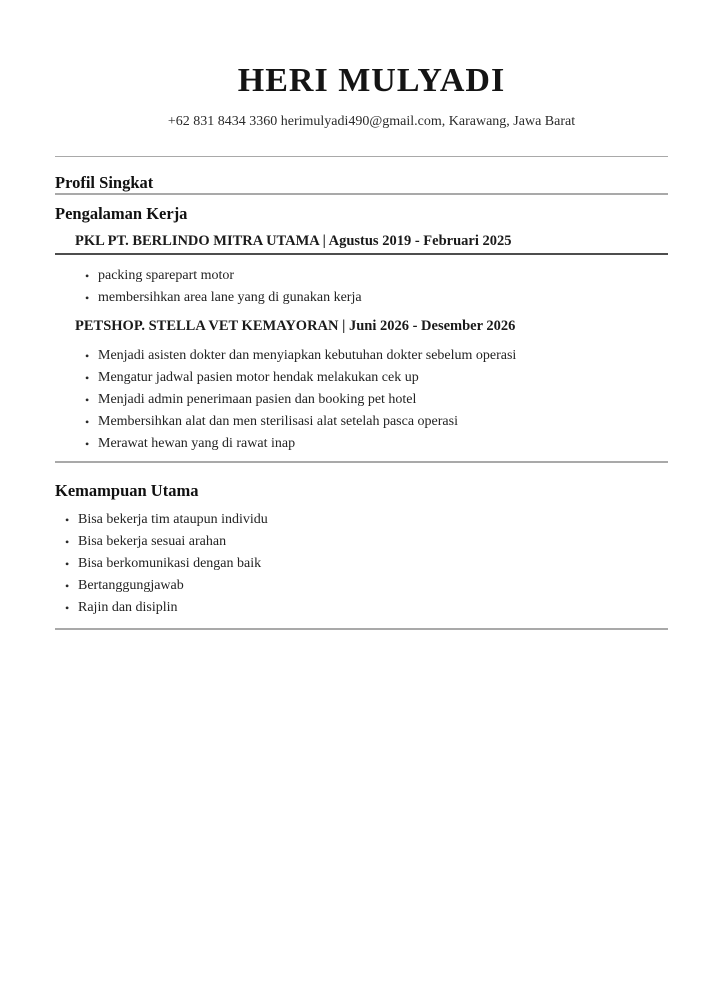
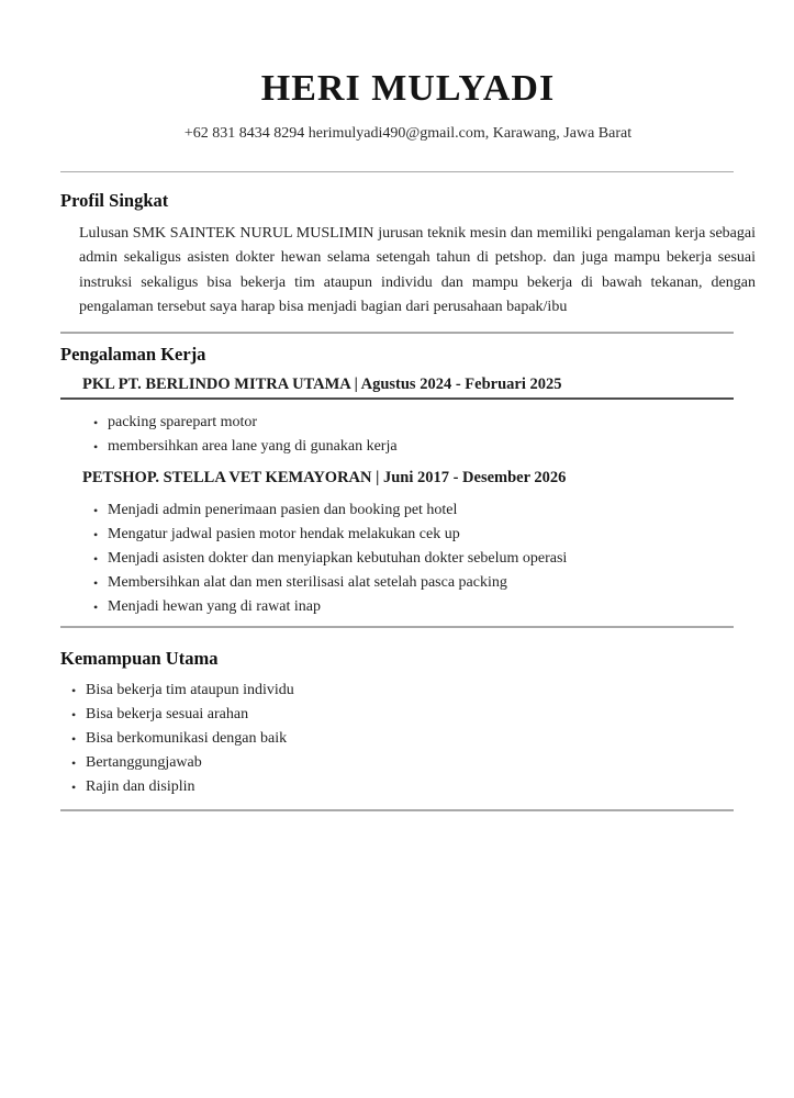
  HERI MULYADI
- +62 831 8434 3360 herimulyadi490@gmail.com, Karawang, Jawa Barat
+ +62 831 8434 8294 herimulyadi490@gmail.com, Karawang, Jawa Barat
  Profil Singkat
+ Lulusan SMK SAINTEK NURUL MUSLIMIN jurusan teknik mesin dan memiliki pengalaman kerja sebagai admin sekaligus asisten dokter hewan selama setengah tahun di petshop. dan juga mampu bekerja sesuai instruksi sekaligus bisa bekerja tim ataupun individu dan mampu bekerja di bawah tekanan, dengan pengalaman tersebut saya harap bisa menjadi bagian dari perusahaan bapak/ibu
  Pengalaman Kerja
- PKL PT. BERLINDO MITRA UTAMA | Agustus 2019 - Februari 2025
+ PKL PT. BERLINDO MITRA UTAMA | Agustus 2024 - Februari 2025
  packing sparepart motor
  membersihkan area lane yang di gunakan kerja
- PETSHOP. STELLA VET KEMAYORAN | Juni 2026 - Desember 2026
+ PETSHOP. STELLA VET KEMAYORAN | Juni 2017 - Desember 2026
- Menjadi asisten dokter dan menyiapkan kebutuhan dokter sebelum operasi
+ Menjadi admin penerimaan pasien dan booking pet hotel
  Mengatur jadwal pasien motor hendak melakukan cek up
- Menjadi admin penerimaan pasien dan booking pet hotel
+ Menjadi asisten dokter dan menyiapkan kebutuhan dokter sebelum operasi
- Membersihkan alat dan men sterilisasi alat setelah pasca operasi
+ Membersihkan alat dan men sterilisasi alat setelah pasca packing
- Merawat hewan yang di rawat inap
+ Menjadi hewan yang di rawat inap
  Kemampuan Utama
  Bisa bekerja tim ataupun individu
  Bisa bekerja sesuai arahan
  Bisa berkomunikasi dengan baik
  Bertanggungjawab
  Rajin dan disiplin
